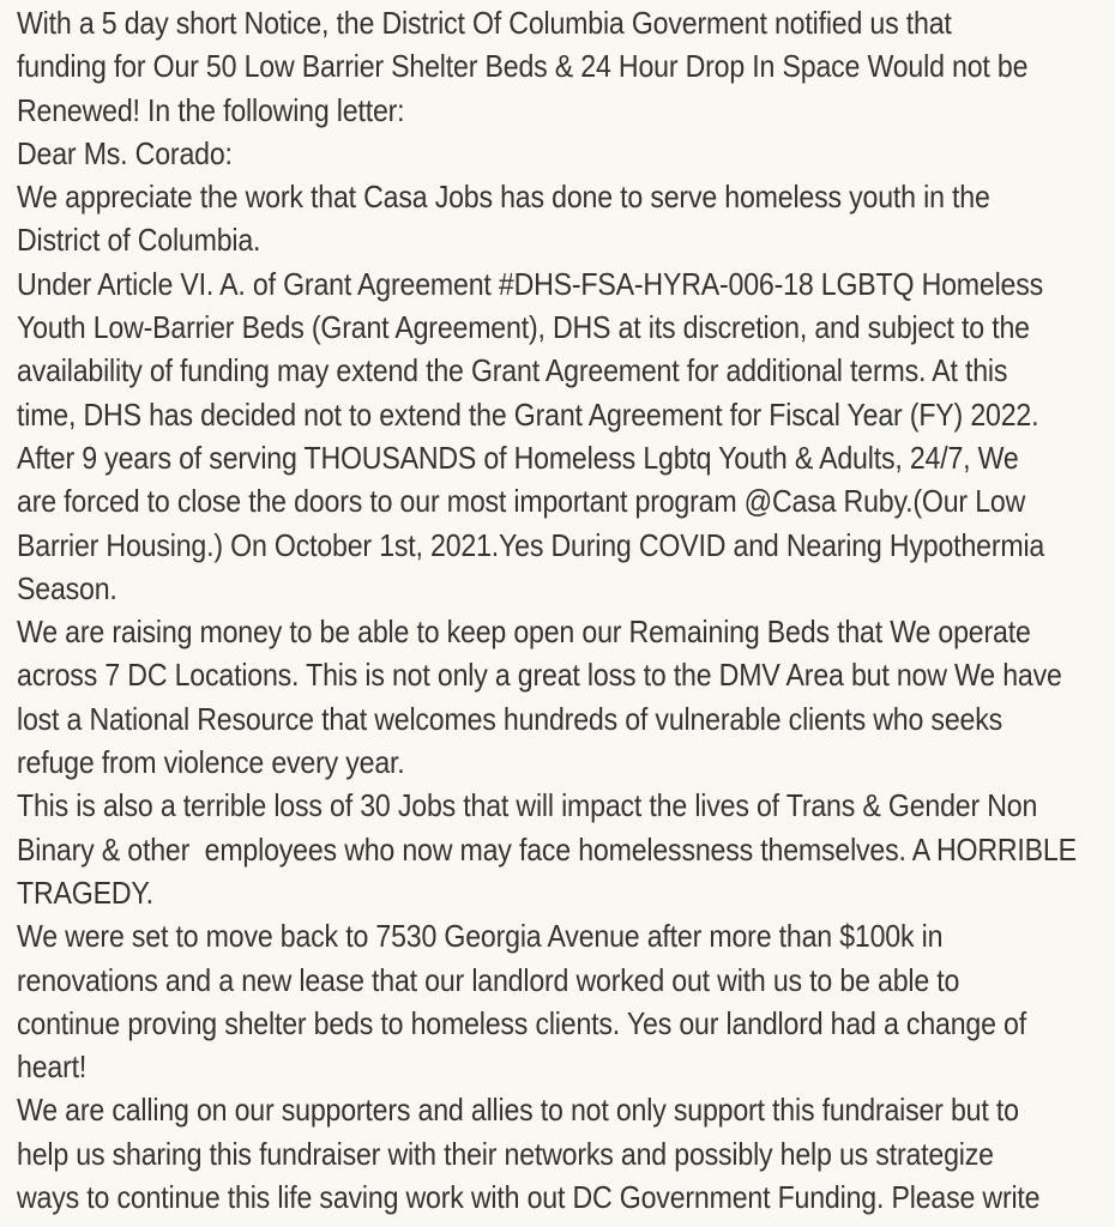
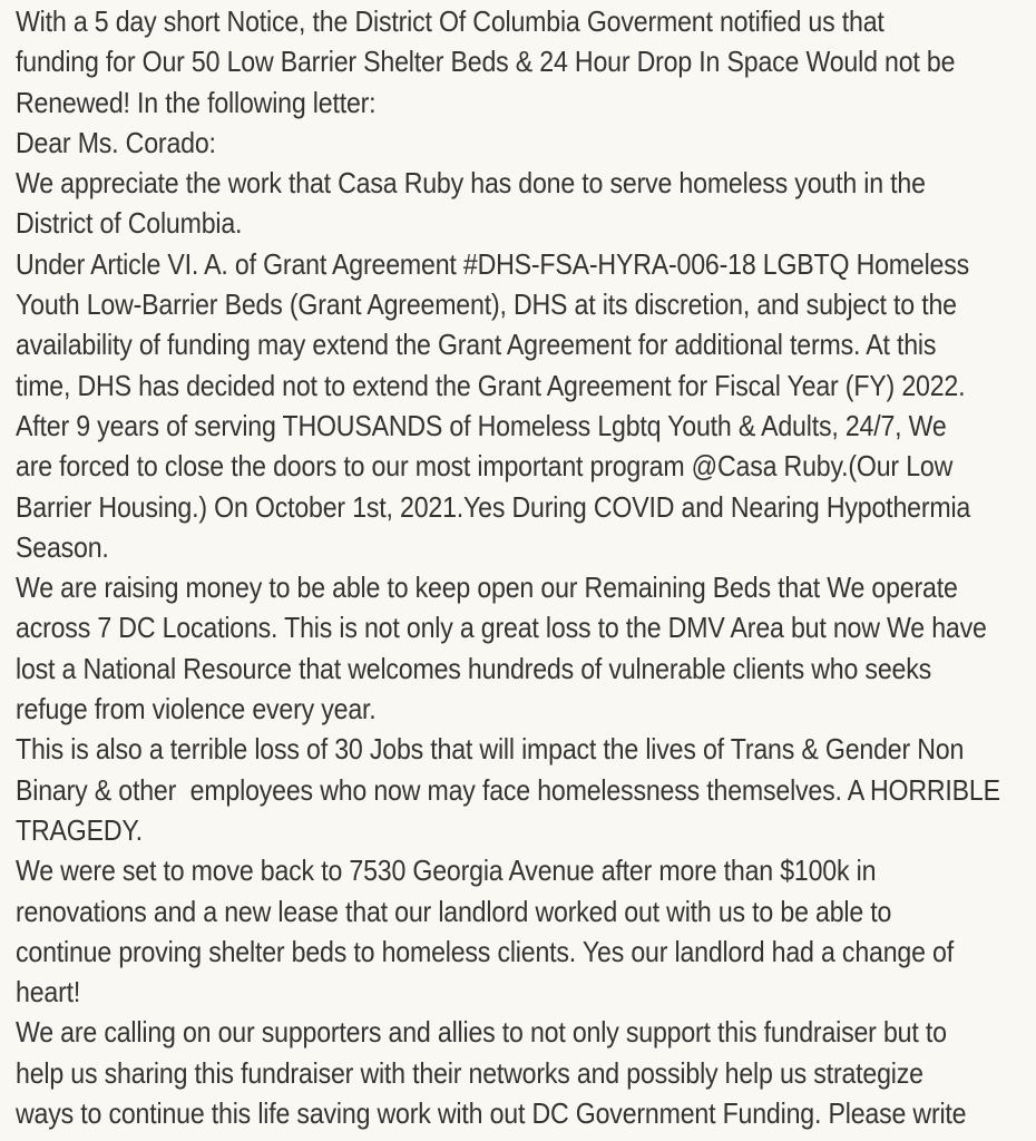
  With a 5 day short Notice, the District Of Columbia Goverment notified us that
  funding for Our 50 Low Barrier Shelter Beds & 24 Hour Drop In Space Would not be
  Renewed! In the following letter:
  Dear Ms. Corado:
- We appreciate the work that Casa Jobs has done to serve homeless youth in the
+ We appreciate the work that Casa Ruby has done to serve homeless youth in the
  District of Columbia.
  Under Article VI. A. of Grant Agreement #DHS-FSA-HYRA-006-18 LGBTQ Homeless
  Youth Low-Barrier Beds (Grant Agreement), DHS at its discretion, and subject to the
  availability of funding may extend the Grant Agreement for additional terms. At this
  time, DHS has decided not to extend the Grant Agreement for Fiscal Year (FY) 2022.
  After 9 years of serving THOUSANDS of Homeless Lgbtq Youth & Adults, 24/7, We
  are forced to close the doors to our most important program @Casa Ruby.(Our Low
  Barrier Housing.) On October 1st, 2021.Yes During COVID and Nearing Hypothermia
  Season.
  We are raising money to be able to keep open our Remaining Beds that We operate
  across 7 DC Locations. This is not only a great loss to the DMV Area but now We have
  lost a National Resource that welcomes hundreds of vulnerable clients who seeks
  refuge from violence every year.
  This is also a terrible loss of 30 Jobs that will impact the lives of Trans & Gender Non
  Binary & other employees who now may face homelessness themselves. A HORRIBLE
  TRAGEDY.
  We were set to move back to 7530 Georgia Avenue after more than $100k in
  renovations and a new lease that our landlord worked out with us to be able to
  continue proving shelter beds to homeless clients. Yes our landlord had a change of
  heart!
  We are calling on our supporters and allies to not only support this fundraiser but to
  help us sharing this fundraiser with their networks and possibly help us strategize
  ways to continue this life saving work with out DC Government Funding. Please write
